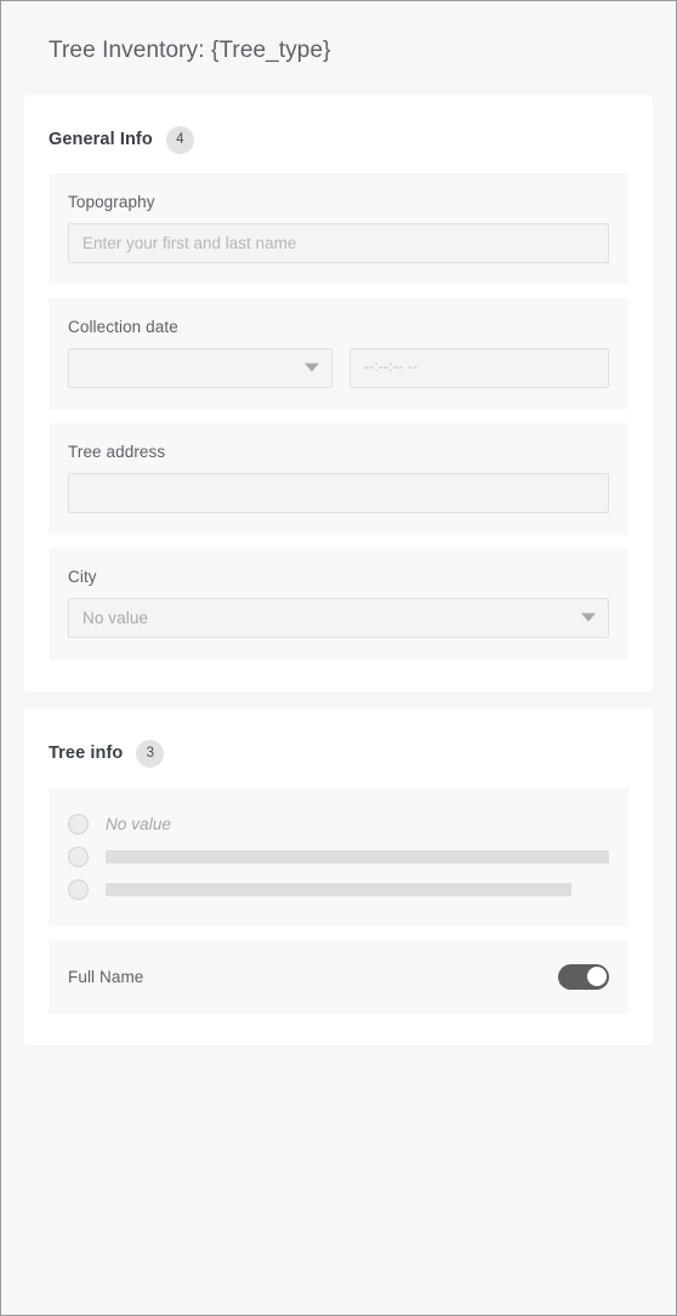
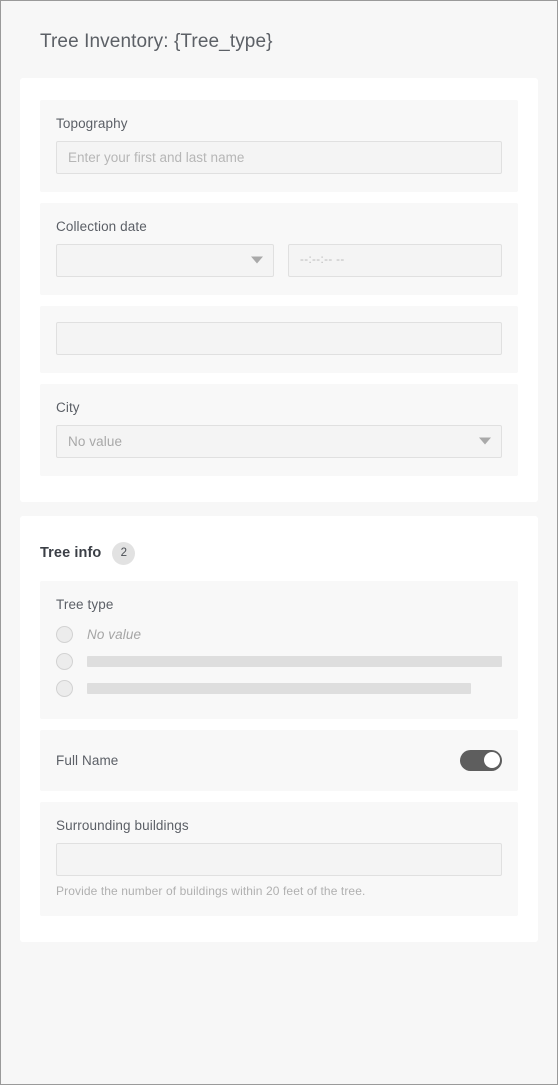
  Tree Inventory: {Tree_type}
- General Info
- 4
  Topography
  Enter your first and last name
  Collection date
  --:--:-- --
- Tree address
  City
  No value
  Tree info
- 3
+ 2
+ Tree type
  No value
  Full Name
+ Surrounding buildings
+ Provide the number of buildings within 20 feet of the tree.
